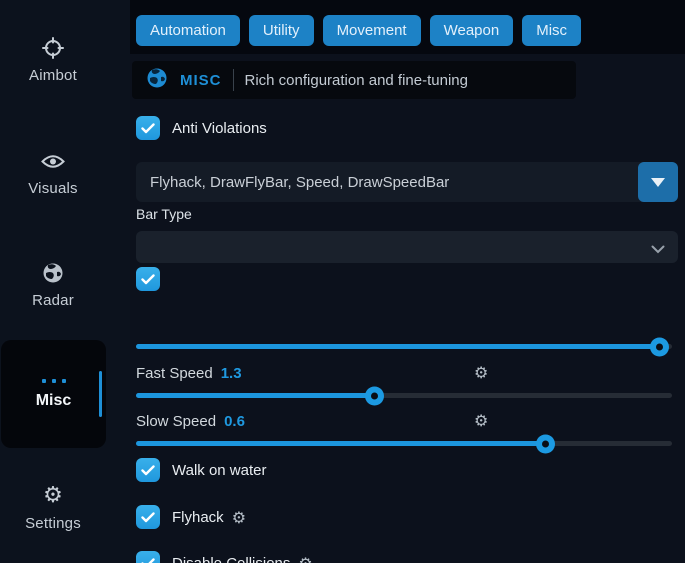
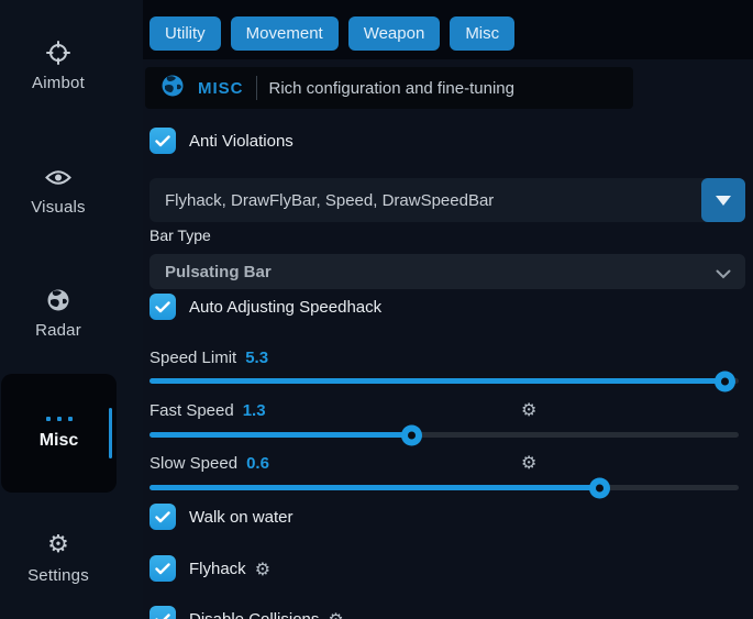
  Aimbot
  Visuals
  Radar
  Misc
  ⚙
  Settings
- Automation
  Utility
  Movement
  Weapon
  Misc
  MISC
  Rich configuration and fine-tuning
  Anti Violations
  Flyhack, DrawFlyBar, Speed, DrawSpeedBar
  Bar Type
+ Pulsating Bar
+ Auto Adjusting Speedhack
+ Speed Limit
+ 5.3
  Fast Speed
  1.3
  ⚙
  Slow Speed
  0.6
  ⚙
  Walk on water
  Flyhack
  ⚙
